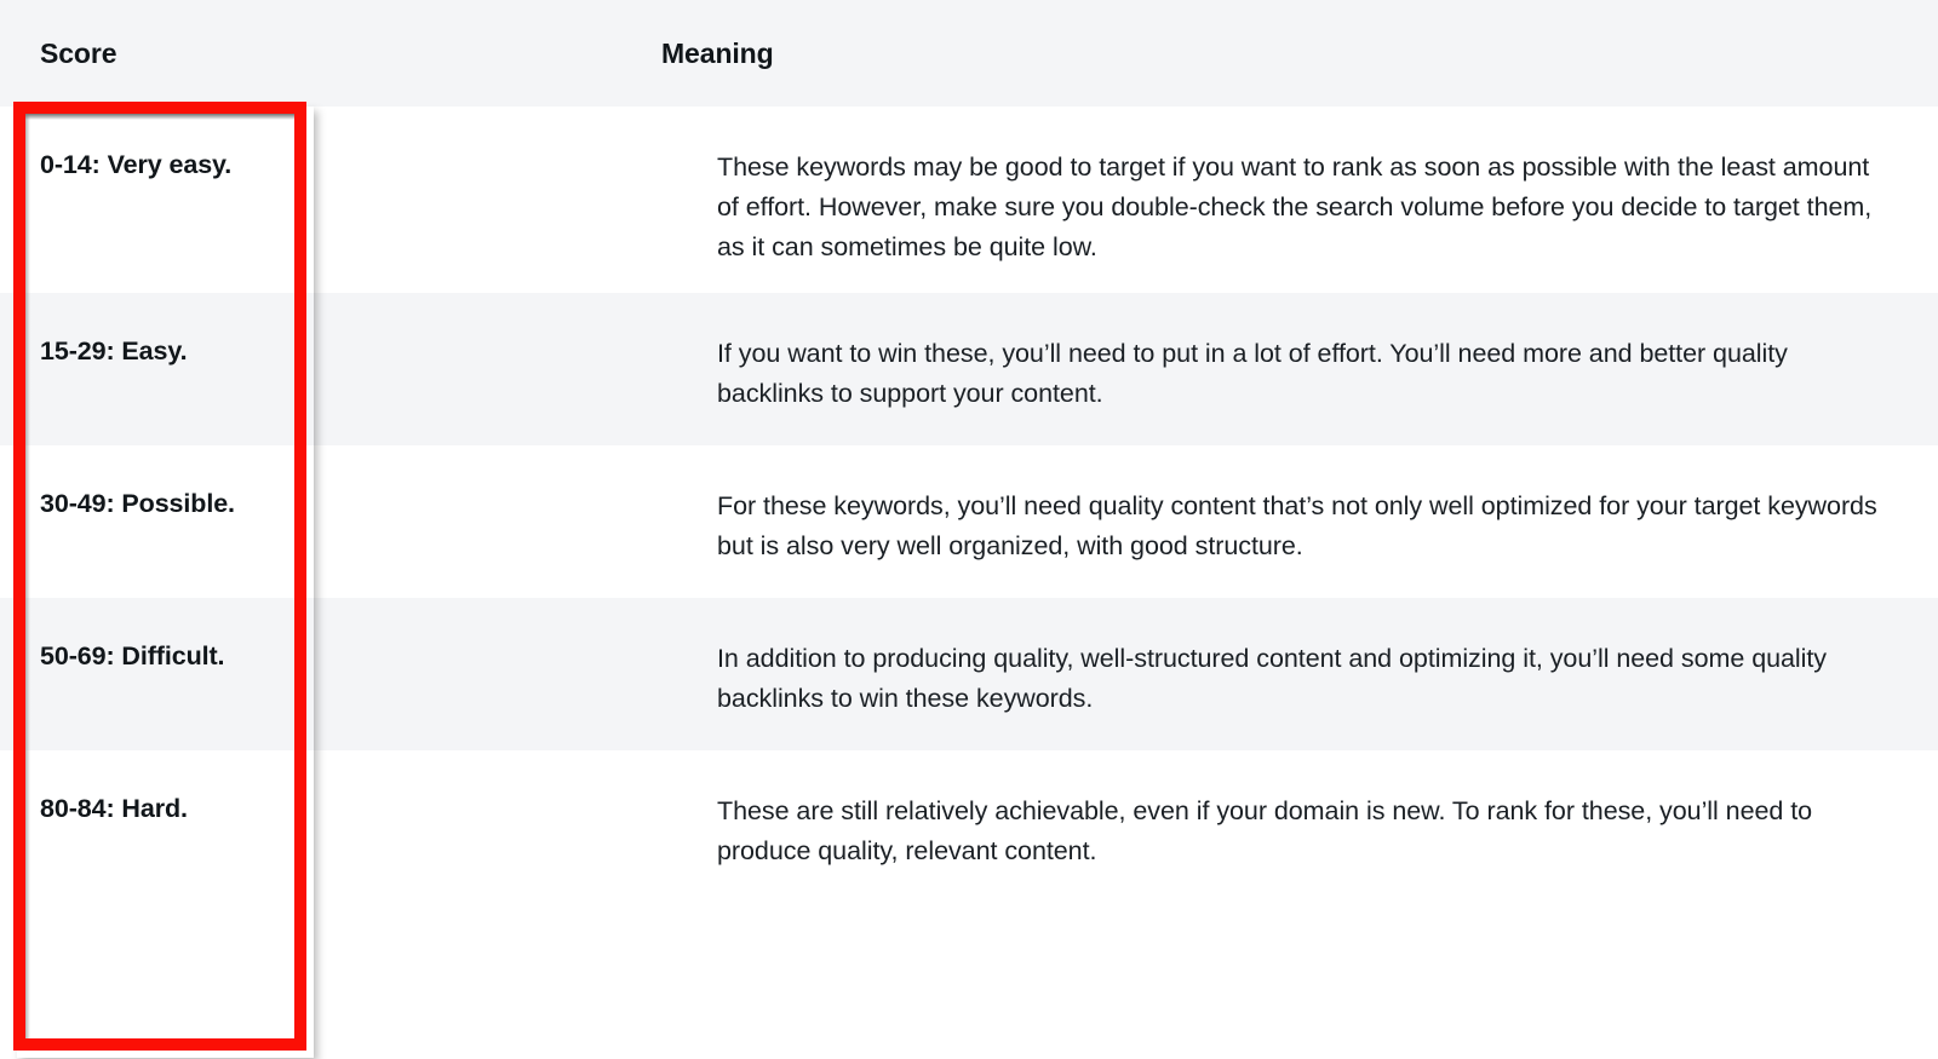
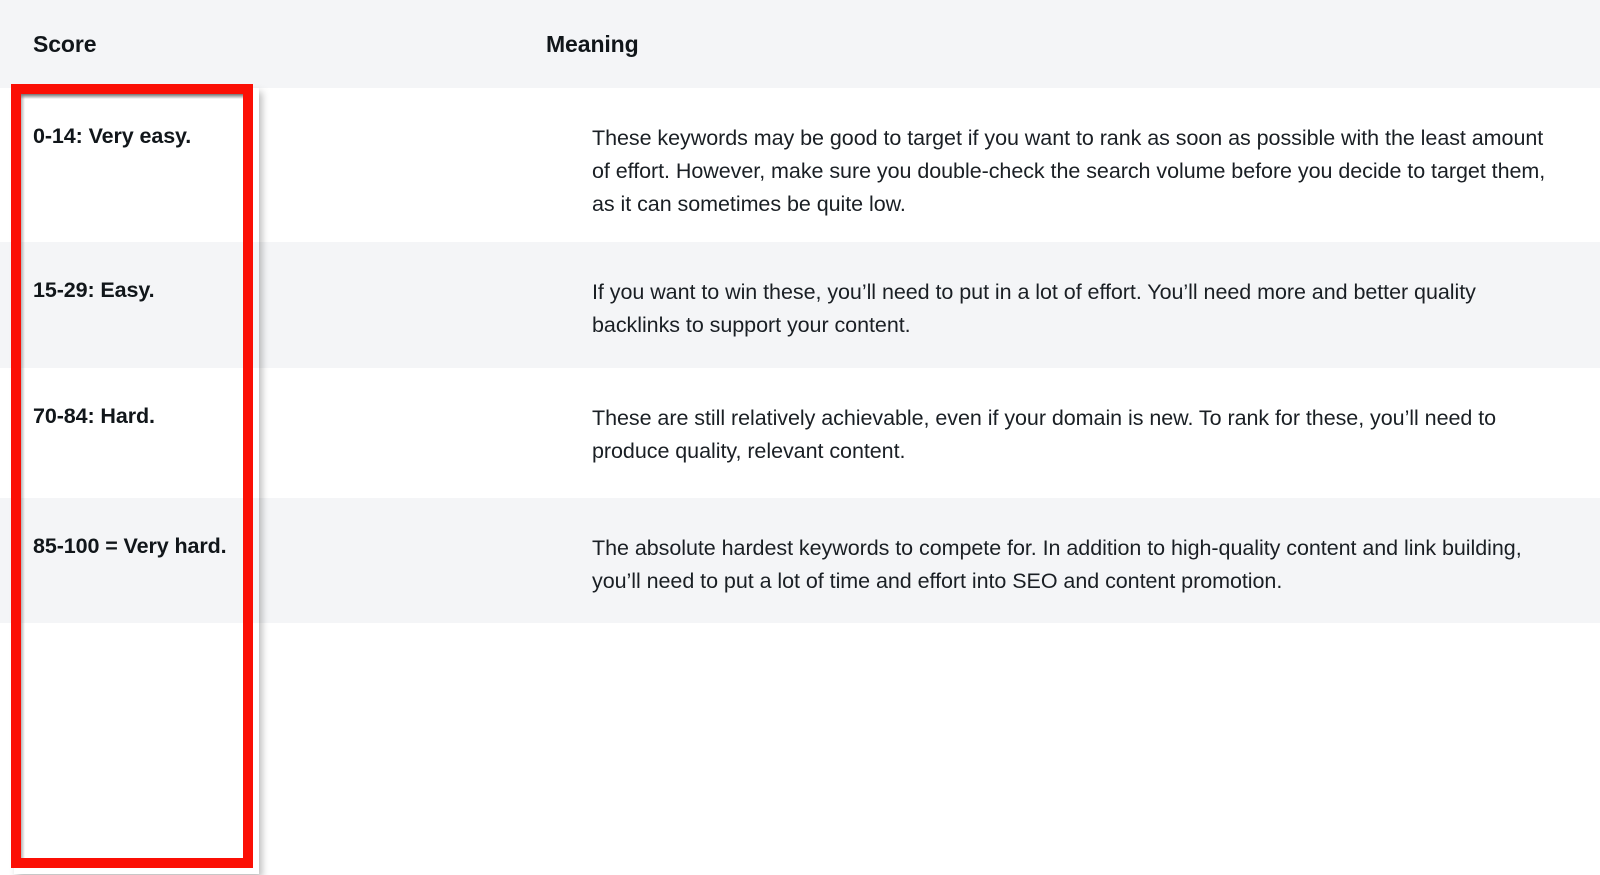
  Score
  Meaning
  0-14: Very easy.
  These keywords may be good to target if you want to rank as soon as possible with the least amount of effort. However, make sure you double-check the search volume before you decide to target them, as it can sometimes be quite low.
  15-29: Easy.
  If you want to win these, you’ll need to put in a lot of effort. You’ll need more and better quality backlinks to support your content.
- 30-49: Possible.
- For these keywords, you’ll need quality content that’s not only well optimized for your target keywords but is also very well organized, with good structure.
- 50-69: Difficult.
- In addition to producing quality, well-structured content and optimizing it, you’ll need some quality backlinks to win these keywords.
- 80-84: Hard.
+ 70-84: Hard.
  These are still relatively achievable, even if your domain is new. To rank for these, you’ll need to produce quality, relevant content.
+ 85-100 = Very hard.
+ The absolute hardest keywords to compete for. In addition to high-quality content and link building, you’ll need to put a lot of time and effort into SEO and content promotion.
